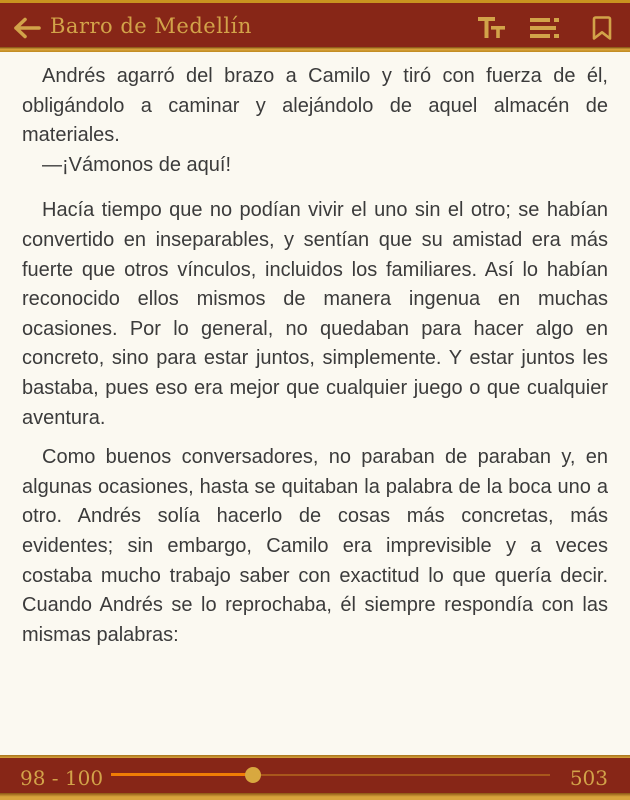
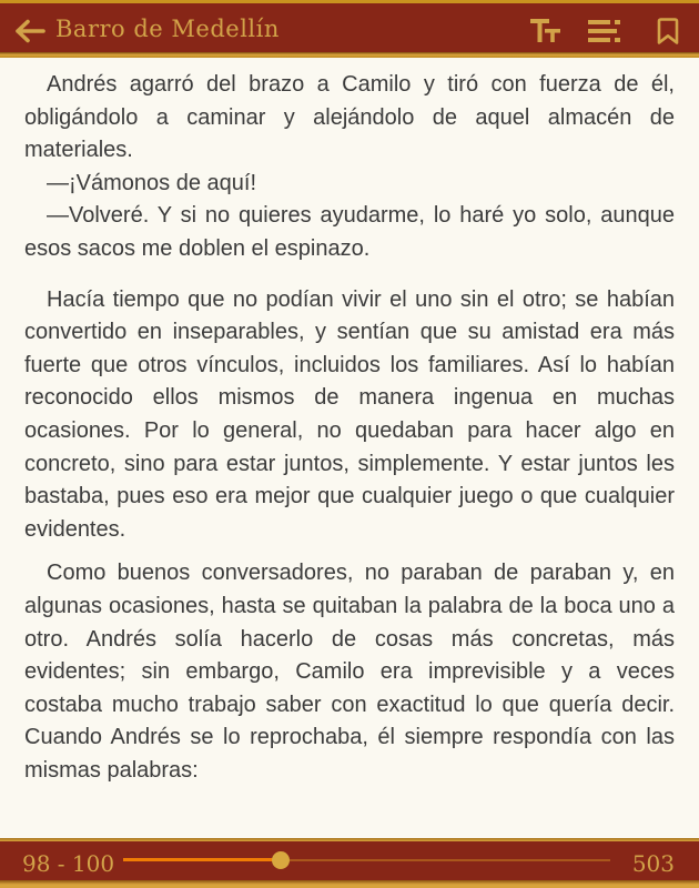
  Barro de Medellín
  Andrés agarró del brazo a Camilo y tiró con fuerza de él, obligándolo a caminar y alejándolo de aquel almacén de materiales.
  —¡Vámonos de aquí!
+ —Volveré. Y si no quieres ayudarme, lo haré yo solo, aunque esos sacos me doblen el espinazo.
- Hacía tiempo que no podían vivir el uno sin el otro; se habían convertido en inseparables, y sentían que su amistad era más fuerte que otros vínculos, incluidos los familiares. Así lo habían reconocido ellos mismos de manera ingenua en muchas ocasiones. Por lo general, no quedaban para hacer algo en concreto, sino para estar juntos, simplemente. Y estar juntos les bastaba, pues eso era mejor que cualquier juego o que cualquier aventura.
+ Hacía tiempo que no podían vivir el uno sin el otro; se habían convertido en inseparables, y sentían que su amistad era más fuerte que otros vínculos, incluidos los familiares. Así lo habían reconocido ellos mismos de manera ingenua en muchas ocasiones. Por lo general, no quedaban para hacer algo en concreto, sino para estar juntos, simplemente. Y estar juntos les bastaba, pues eso era mejor que cualquier juego o que cualquier evidentes.
  Como buenos conversadores, no paraban de paraban y, en algunas ocasiones, hasta se quitaban la palabra de la boca uno a otro. Andrés solía hacerlo de cosas más concretas, más evidentes; sin embargo, Camilo era imprevisible y a veces costaba mucho trabajo saber con exactitud lo que quería decir. Cuando Andrés se lo reprochaba, él siempre respondía con las mismas palabras:
  98 - 100
  503
